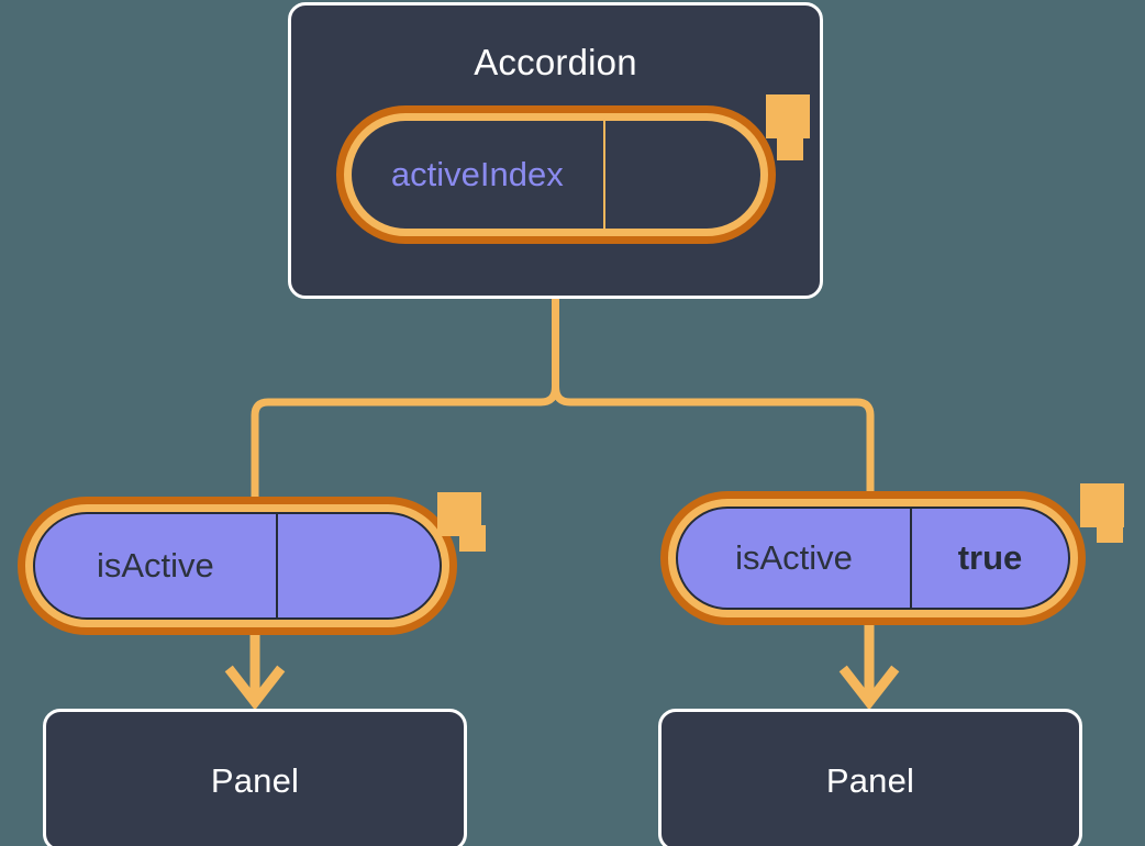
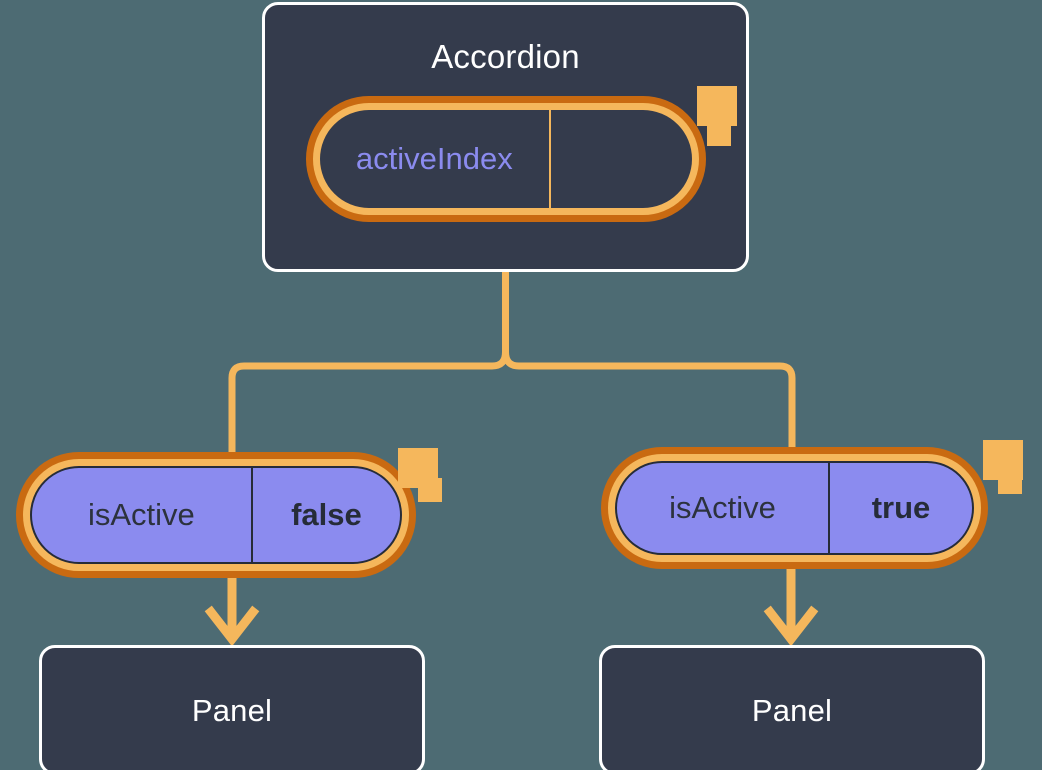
  Accordion
  activeIndex
  isActive
+ false
  isActive
  true
  Panel
  Panel
